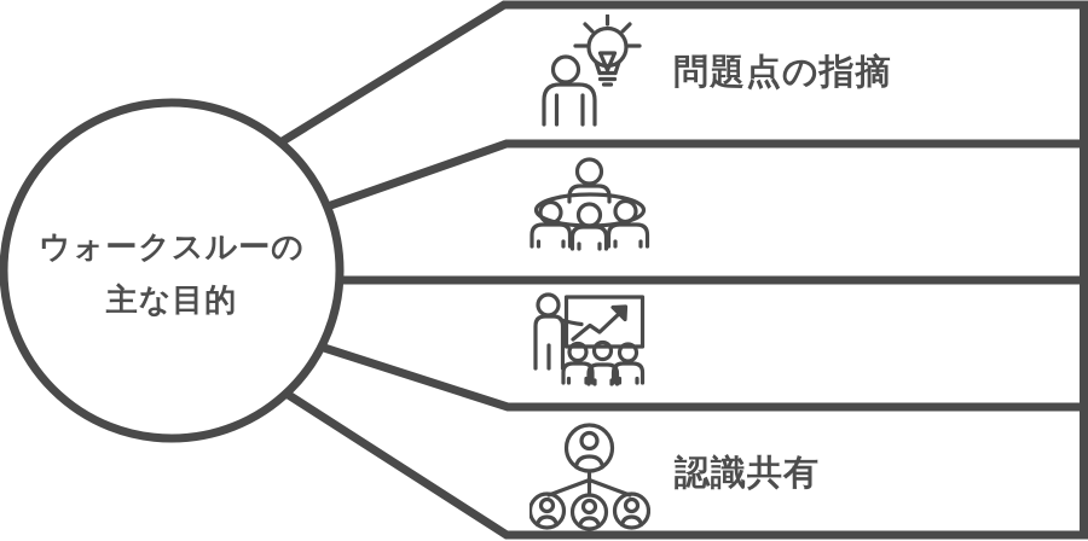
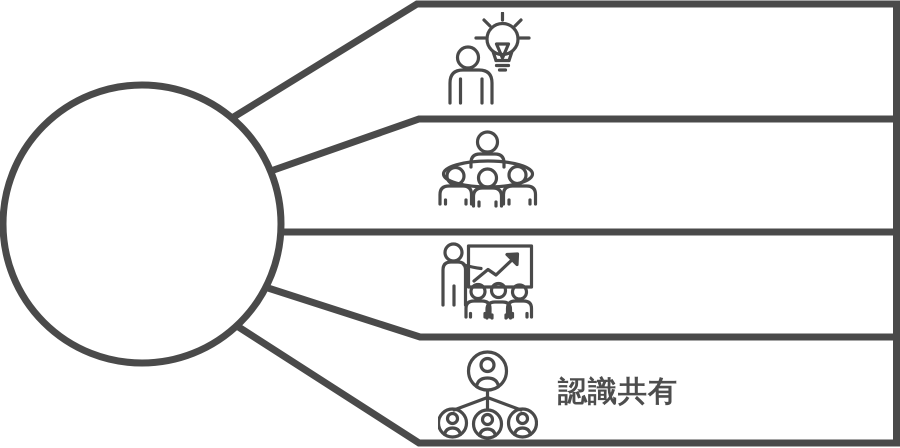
- ウォークスルーの
- 主な目的
- 問題点の指摘
  認識共有
